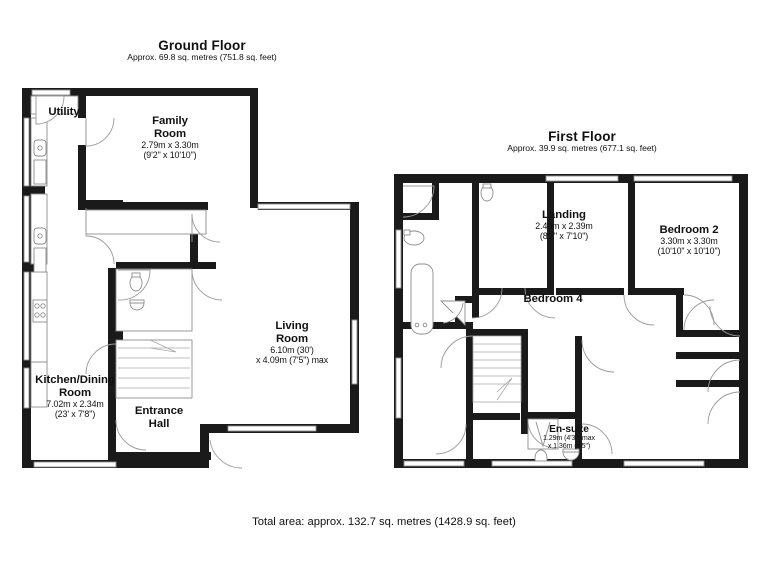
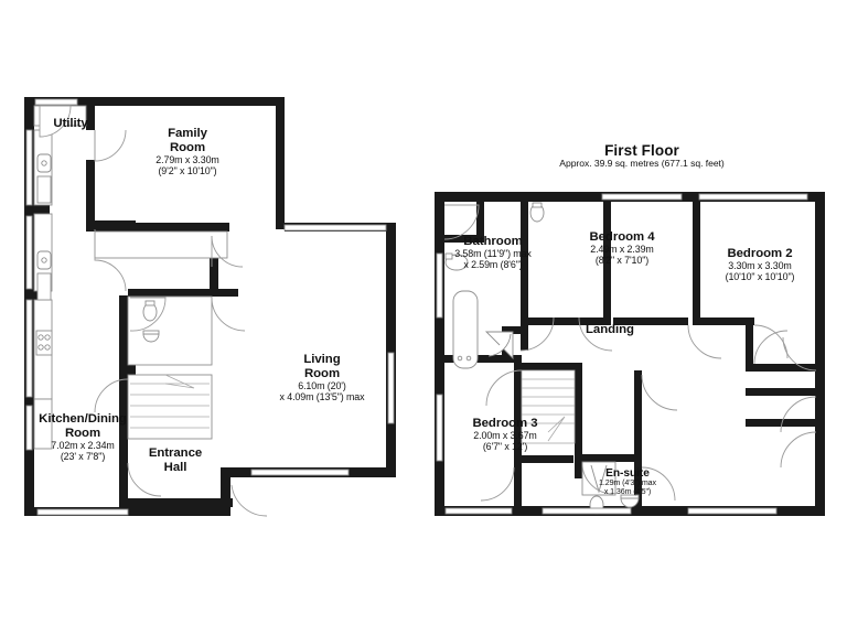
- Ground Floor
- Approx. 69.8 sq. metres (751.8 sq. feet)
  First Floor
  Approx. 39.9 sq. metres (677.1 sq. feet)
  Utility
  Family
  Room
  2.79m x 3.30m
  (9'2" x 10'10")
  Living
  Room
- 6.10m (30')
+ 6.10m (20')
- x 4.09m (7'5") max
+ x 4.09m (13'5") max
  Kitchen/Dining
  Room
  7.02m x 2.34m
  (23' x 7'8")
  Entrance
  Hall
+ Bathroom
+ 3.58m (11'9") max
+ x 2.59m (8'6")
- Landing
+ Bedroom 4
  2.49m x 2.39m
  (8'2" x 7'10")
  Bedroom 2
  3.30m x 3.30m
  (10'10" x 10'10")
- Bedroom 4
+ Landing
+ Bedroom 3
+ 2.00m x 3.67m
+ (6'7" x 12')
  En-suite
  1.29m (4'3") max
  x 1.36m (4'5")
- Total area: approx. 132.7 sq. metres (1428.9 sq. feet)
